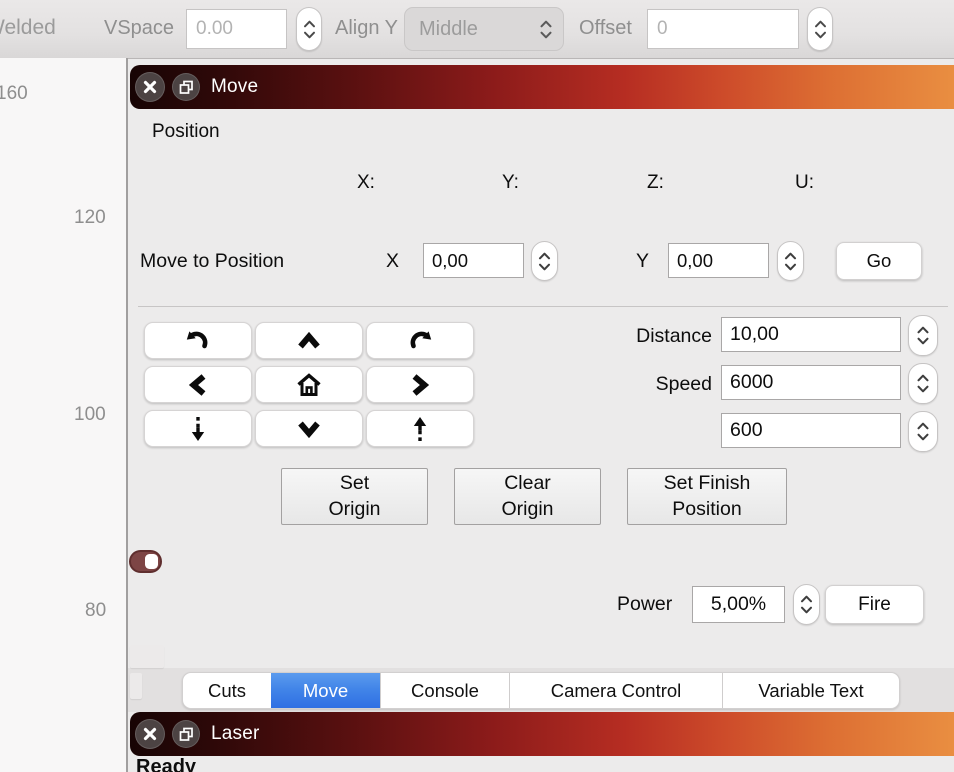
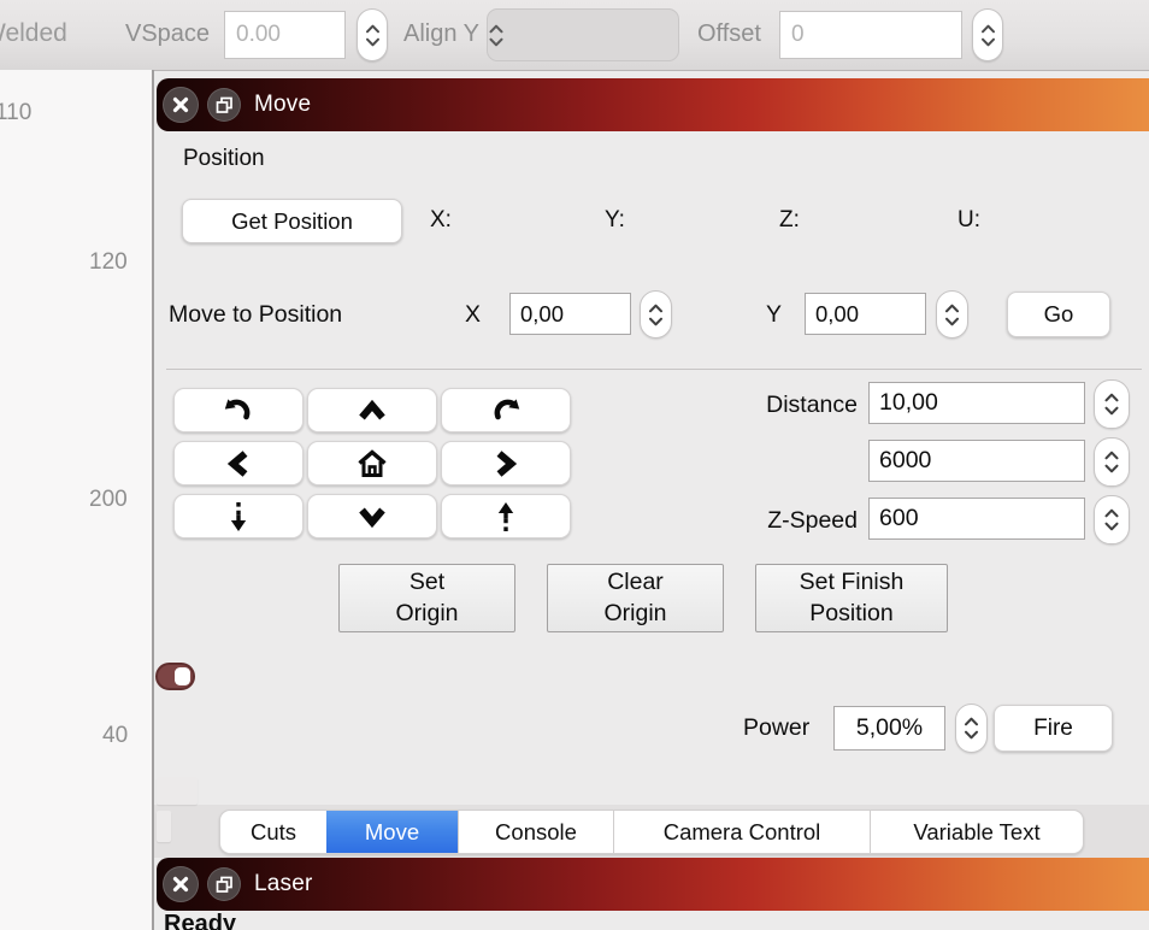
  elded
  VSpace
  0.00
  Align Y
- Middle
  Offset
  0
- 160
+ 110
  120
- 100
+ 200
- 80
+ 40
  Move
  Position
+ Get Position
  X:
  Y:
  Z:
  U:
  Move to Position
  X
  0,00
  Y
  0,00
  Go
  Distance
  10,00
- Speed
  6000
+ Z-Speed
  600
  Set
  Origin
  Clear
  Origin
  Set Finish
  Position
  Power
  5,00%
  Fire
  Cuts
  Move
  Console
  Camera Control
  Variable Text
  Laser
  Ready
